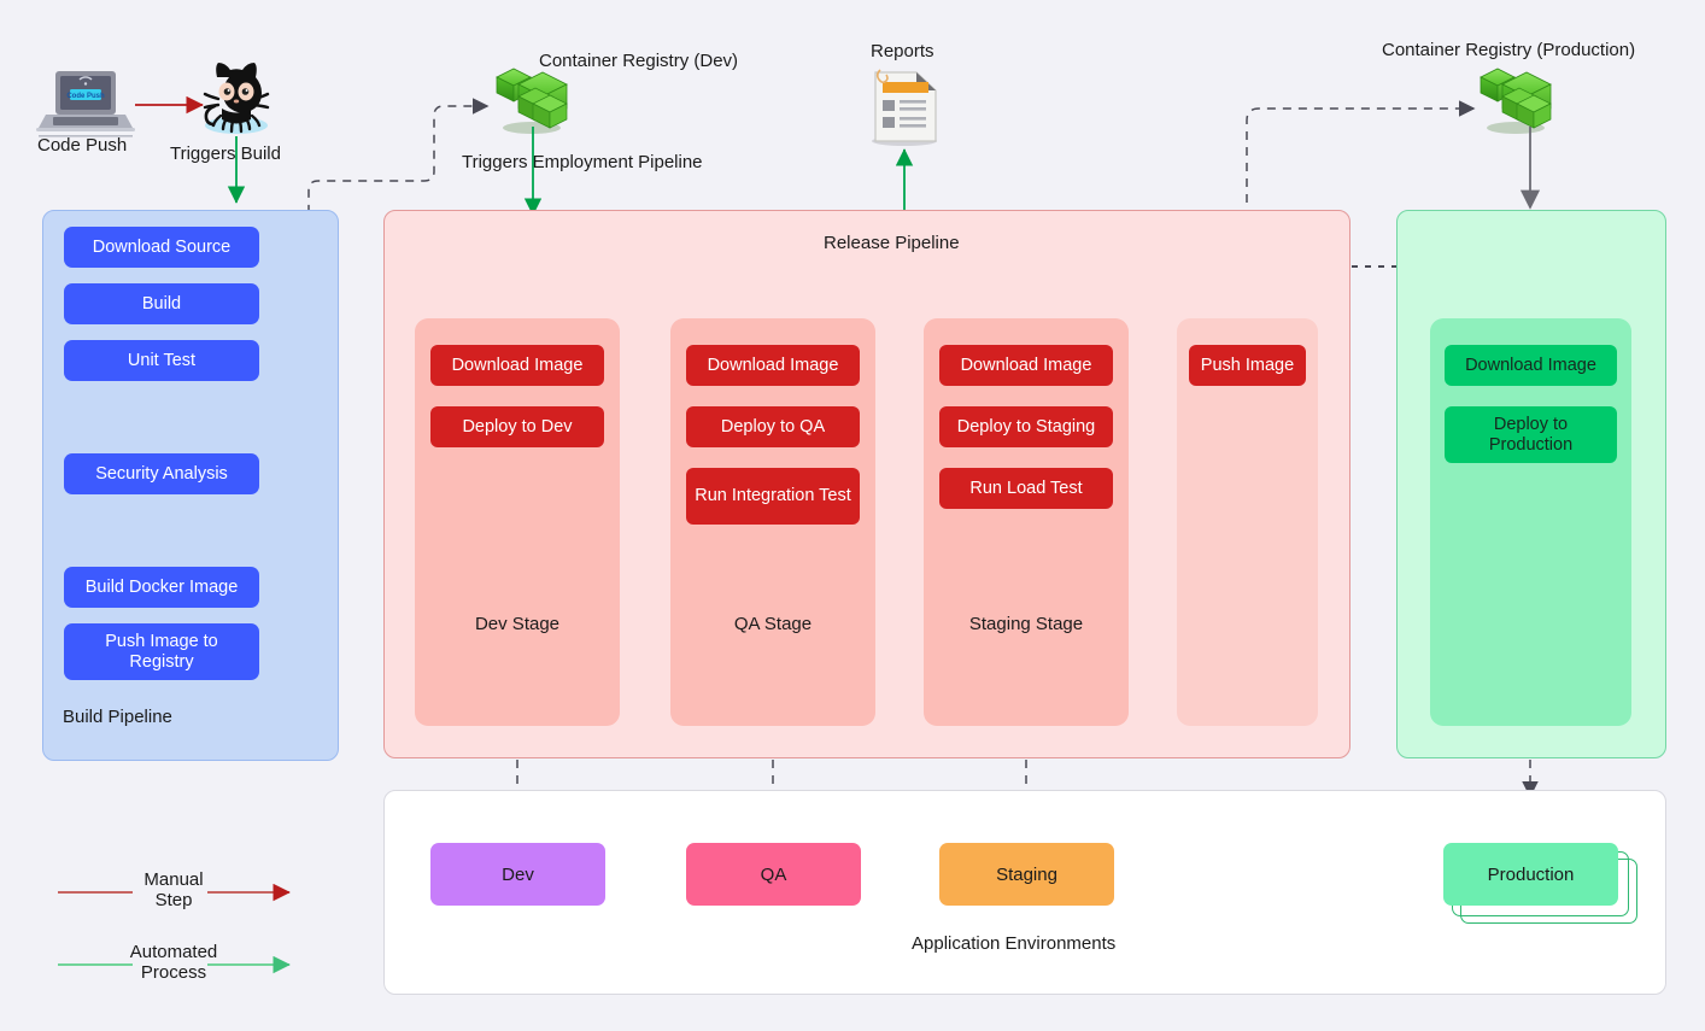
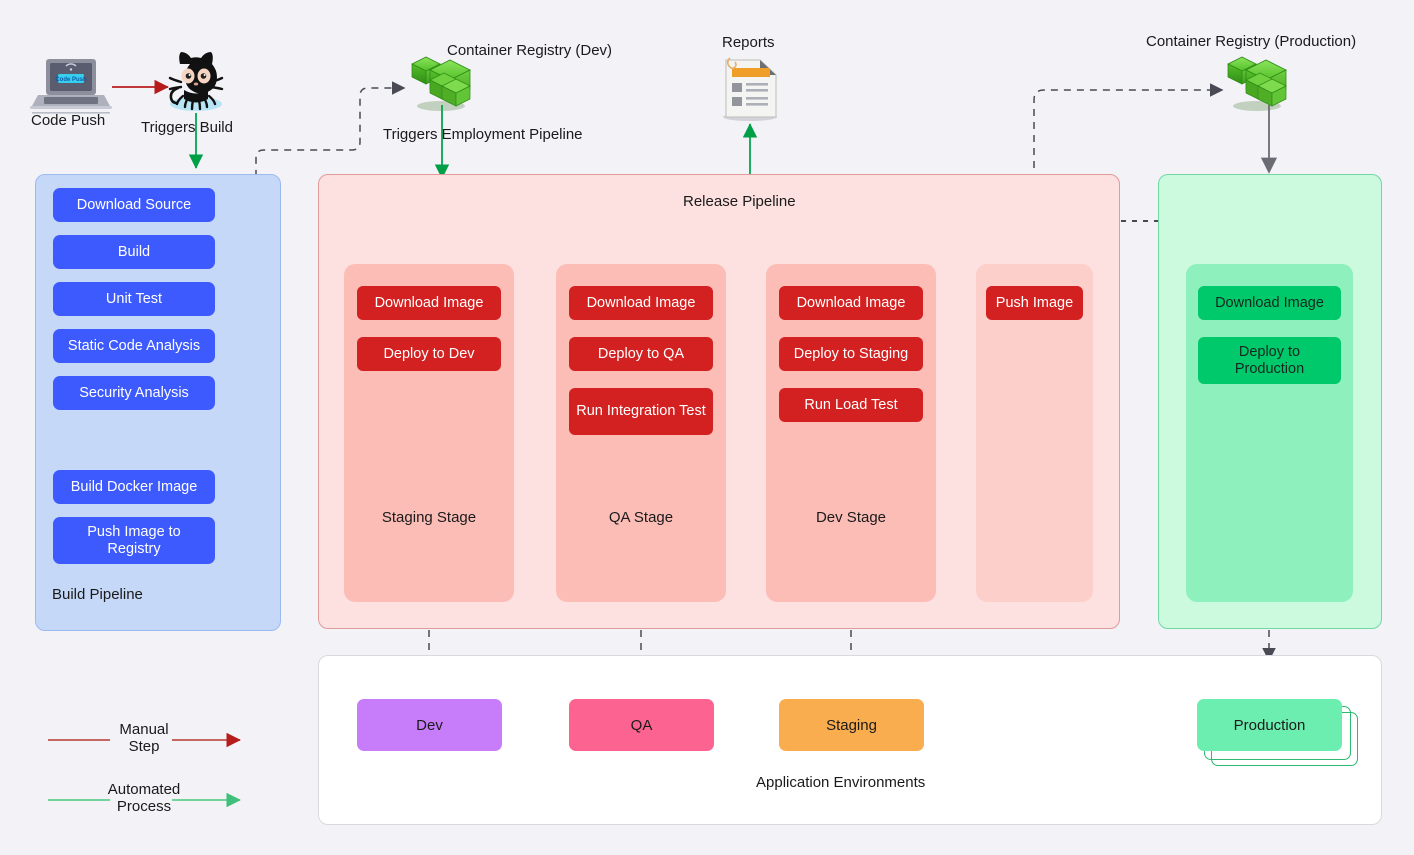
  Code Push
  Triggers Build
  Container Registry (Dev)
  Triggers Employment Pipeline
  Reports
  Container Registry (Production)
  Download Source
  Build
  Unit Test
+ Static Code Analysis
  Security Analysis
  Build Docker Image
  Push Image to Registry
  Build Pipeline
  Release Pipeline
  Download Image
  Deploy to Dev
- Dev Stage
+ Staging Stage
  Download Image
  Deploy to QA
  Run Integration Test
  QA Stage
  Download Image
  Deploy to Staging
  Run Load Test
- Staging Stage
+ Dev Stage
  Push Image
  Download Image
  Deploy to Production
  Dev
  QA
  Staging
  Production
  Application Environments
  Manual
  Step
  Automated
  Process
